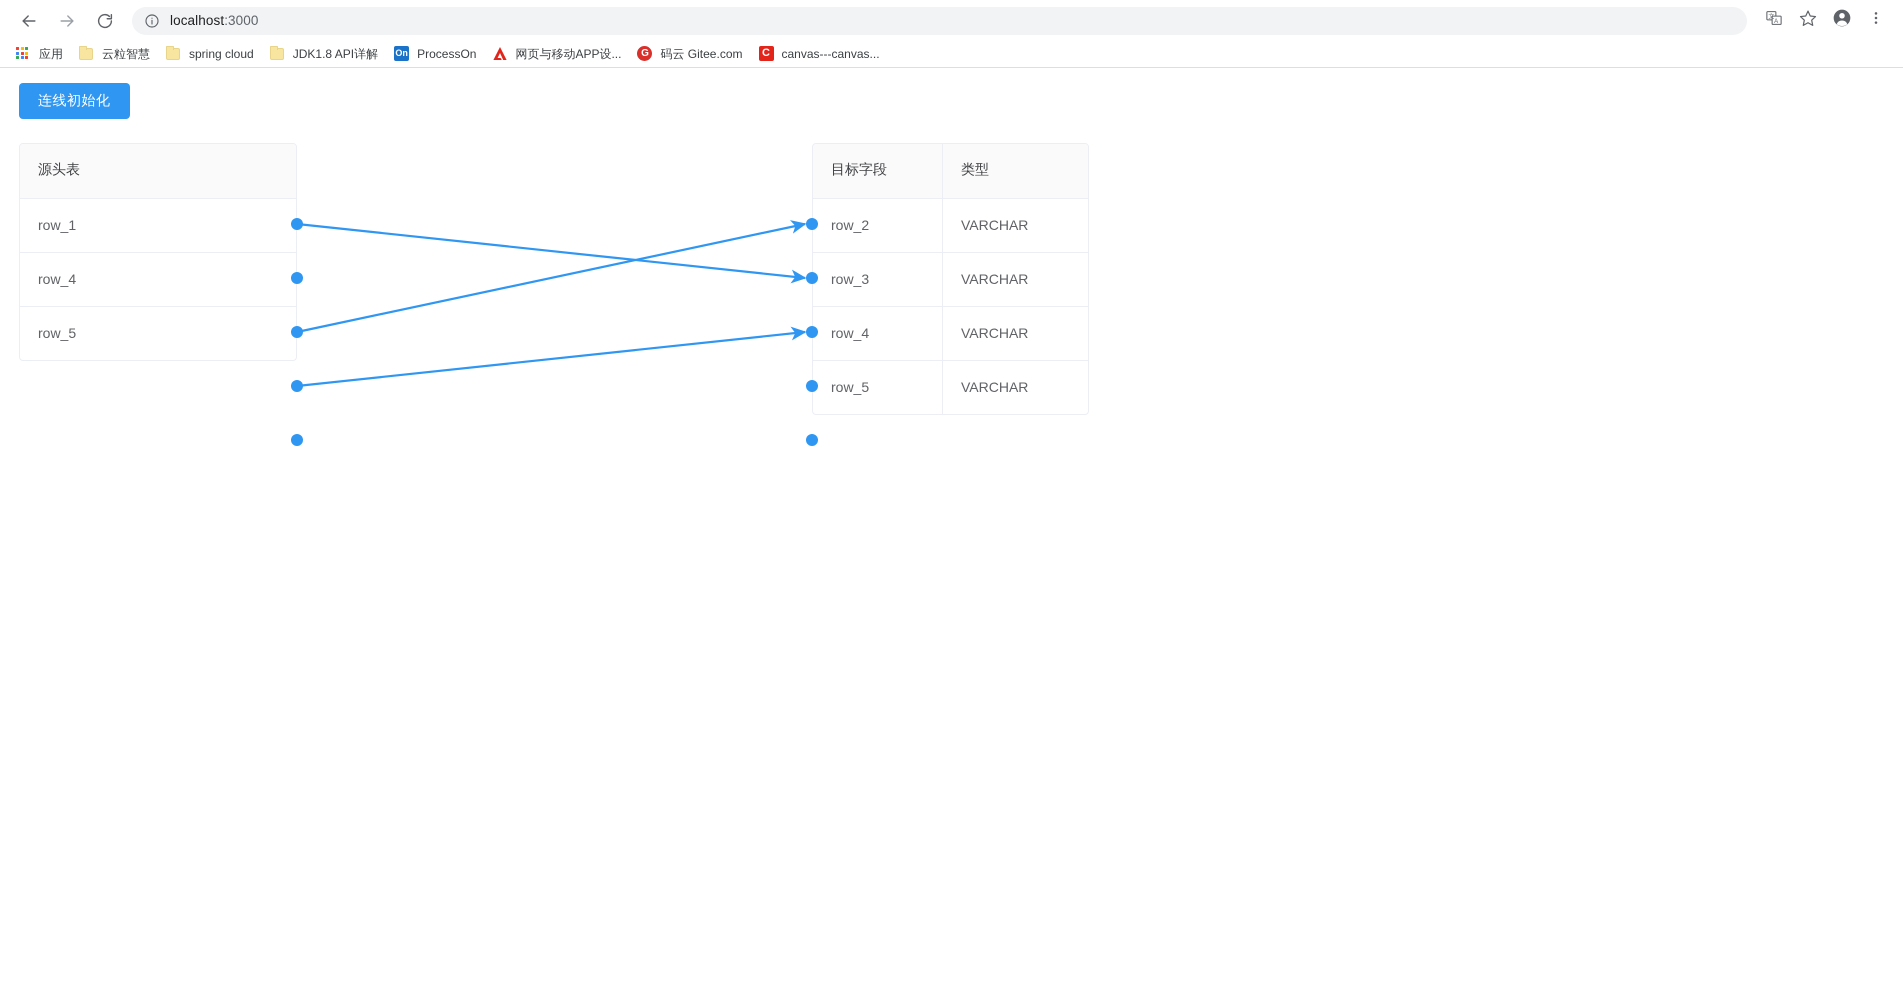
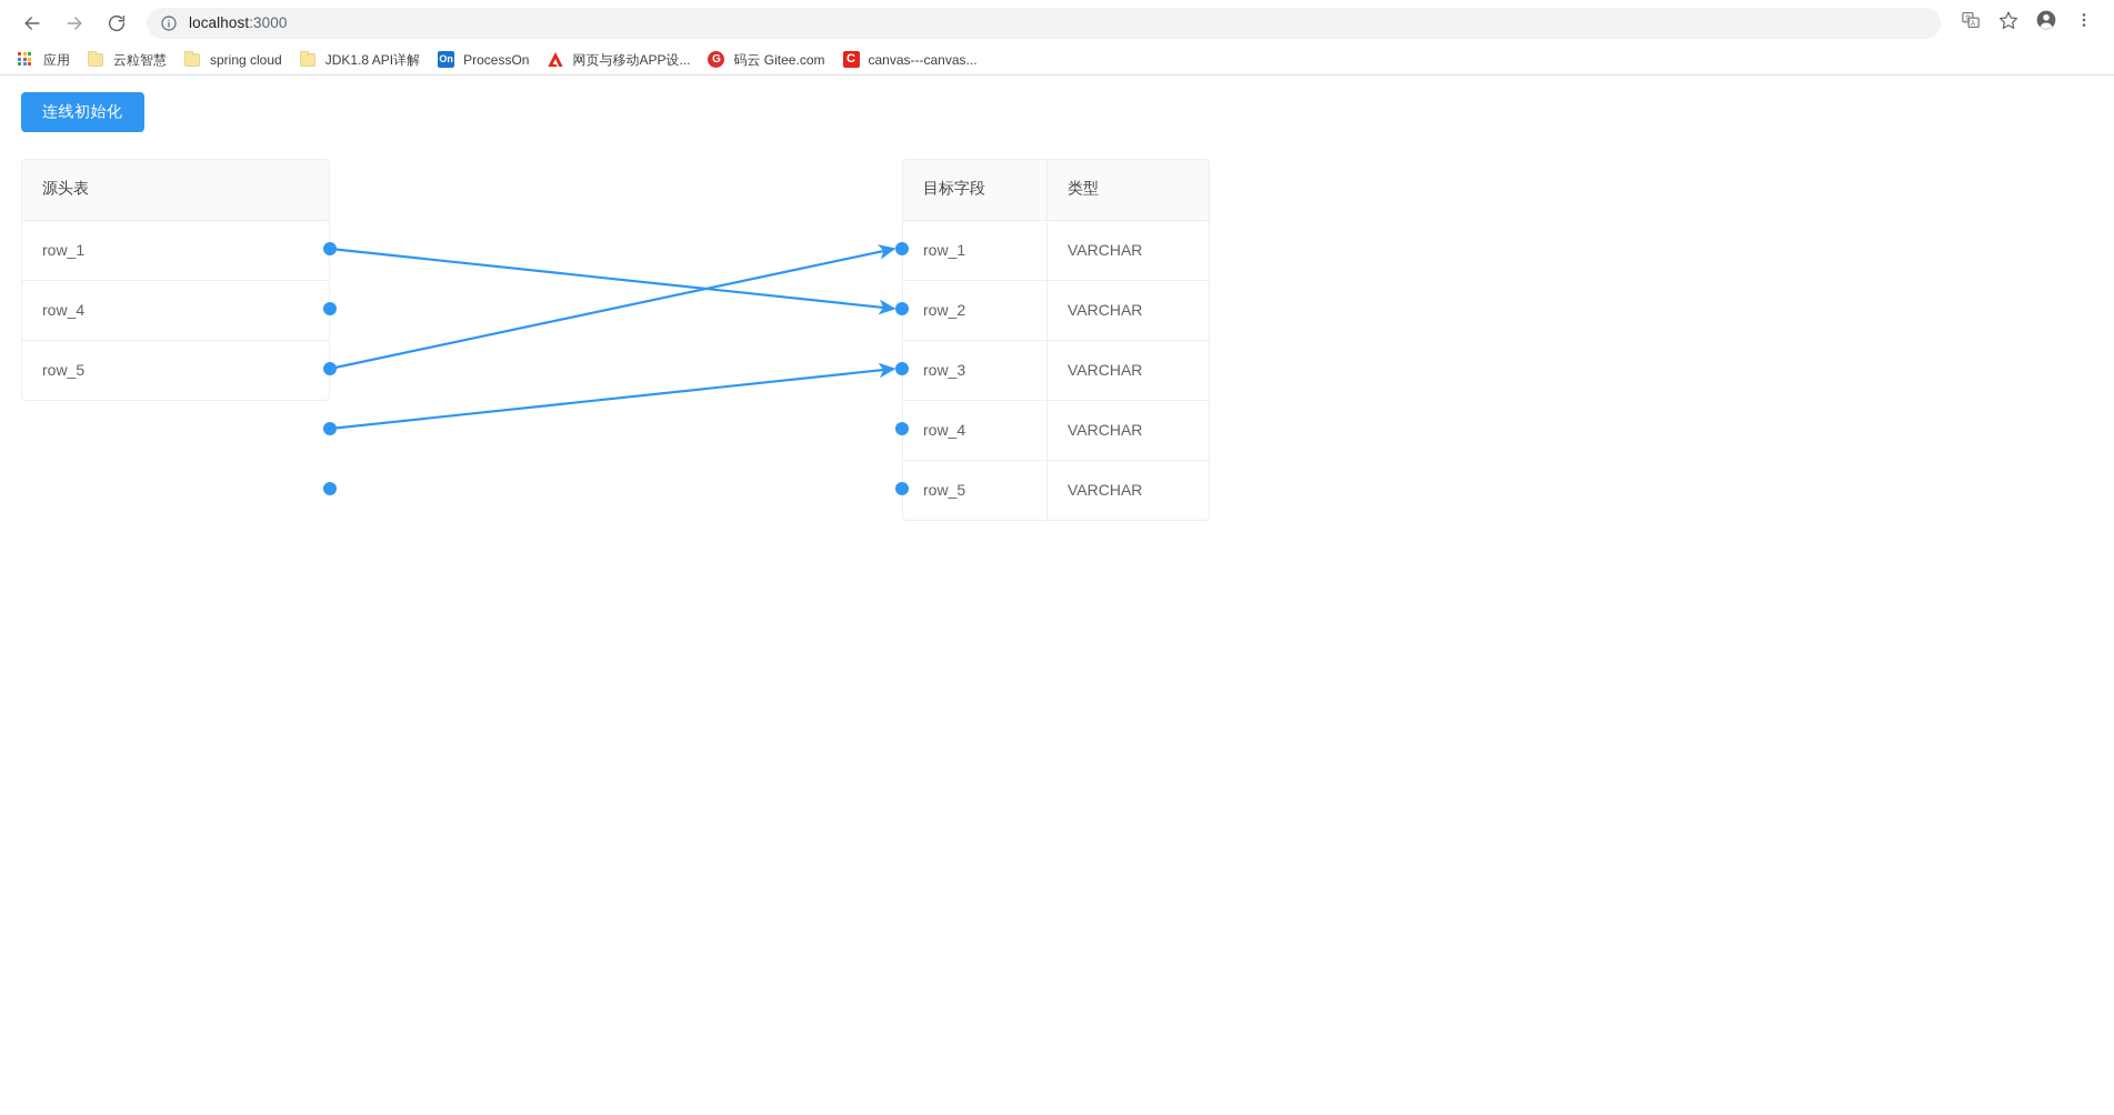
  localhost:3000
  应用
  云粒智慧
  spring cloud
  JDK1.8 API详解
  On
  ProcessOn
  网页与移动APP设...
  G
  码云 Gitee.com
  C
  canvas---canvas...
  连线初始化
  源头表
  row_1
  row_4
  row_5
  目标字段	类型
+ row_1	VARCHAR
  row_2	VARCHAR
  row_3	VARCHAR
  row_4	VARCHAR
  row_5	VARCHAR
